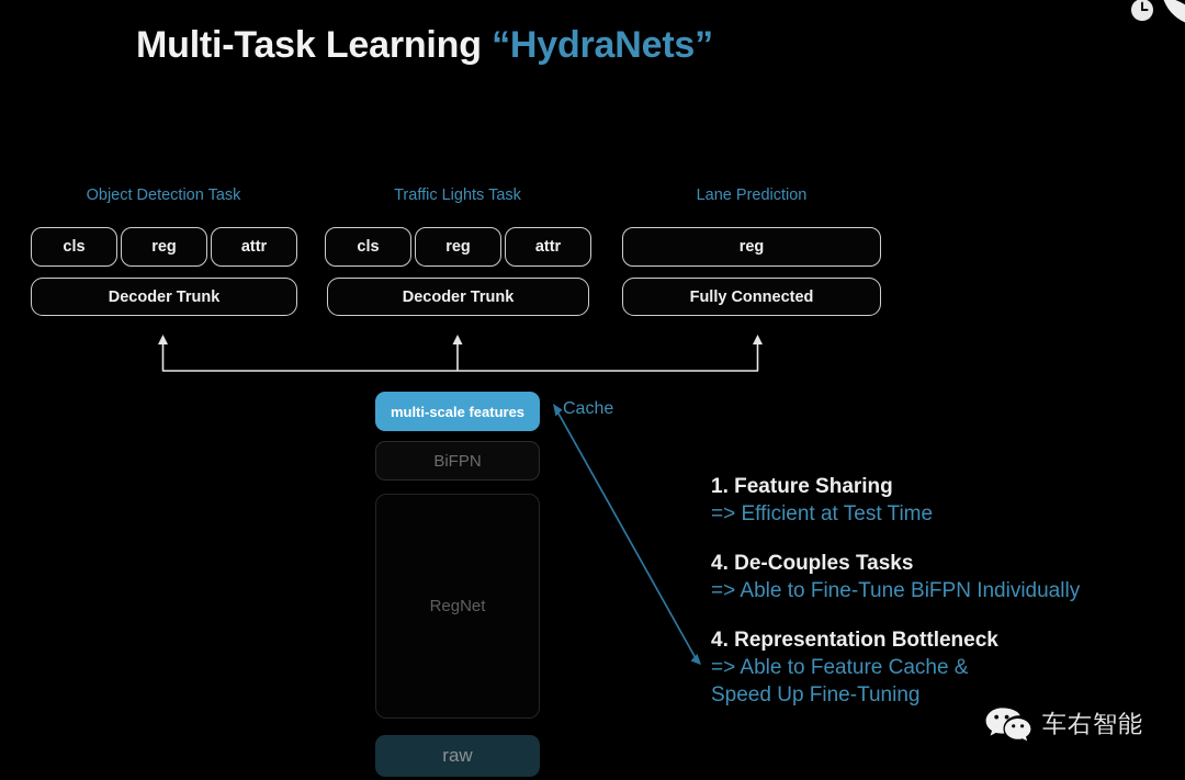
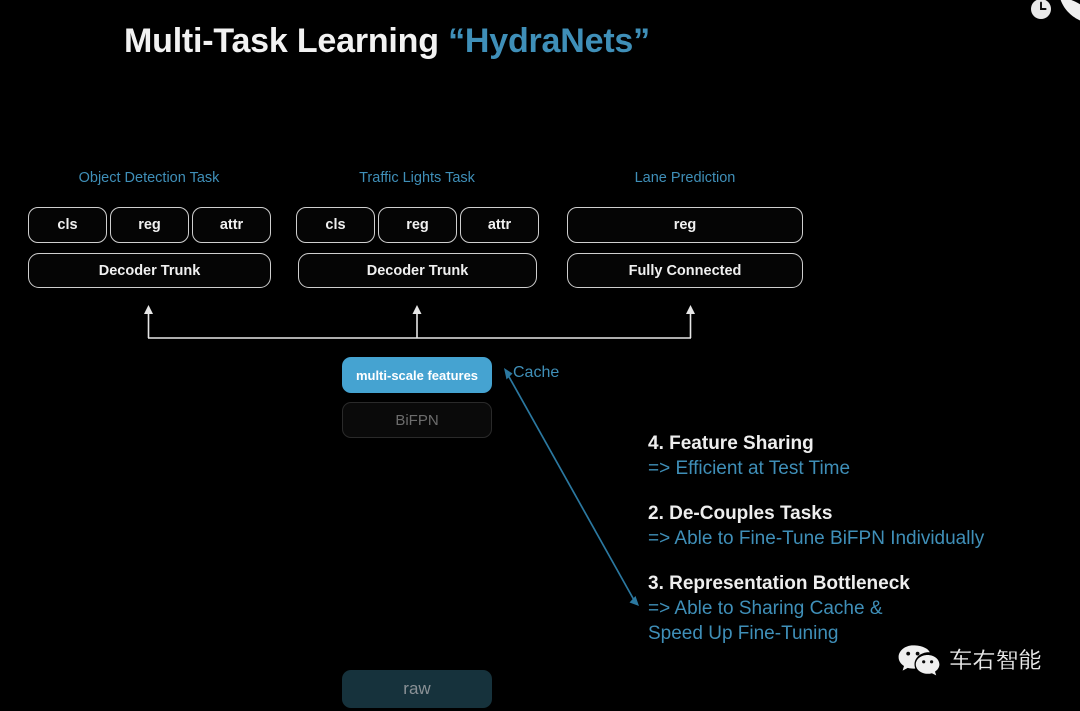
  Multi-Task Learning “HydraNets”
  Object Detection Task
  cls
  reg
  attr
  Decoder Trunk
  Traffic Lights Task
  cls
  reg
  attr
  Decoder Trunk
  Lane Prediction
  reg
  Fully Connected
  multi-scale features
  BiFPN
- RegNet
  raw
  Cache
- 1. Feature Sharing
+ 4. Feature Sharing
  => Efficient at Test Time
- 4. De-Couples Tasks
+ 2. De-Couples Tasks
  => Able to Fine-Tune BiFPN Individually
- 4. Representation Bottleneck
+ 3. Representation Bottleneck
- => Able to Feature Cache &
+ => Able to Sharing Cache &
  Speed Up Fine-Tuning
  车右智能
